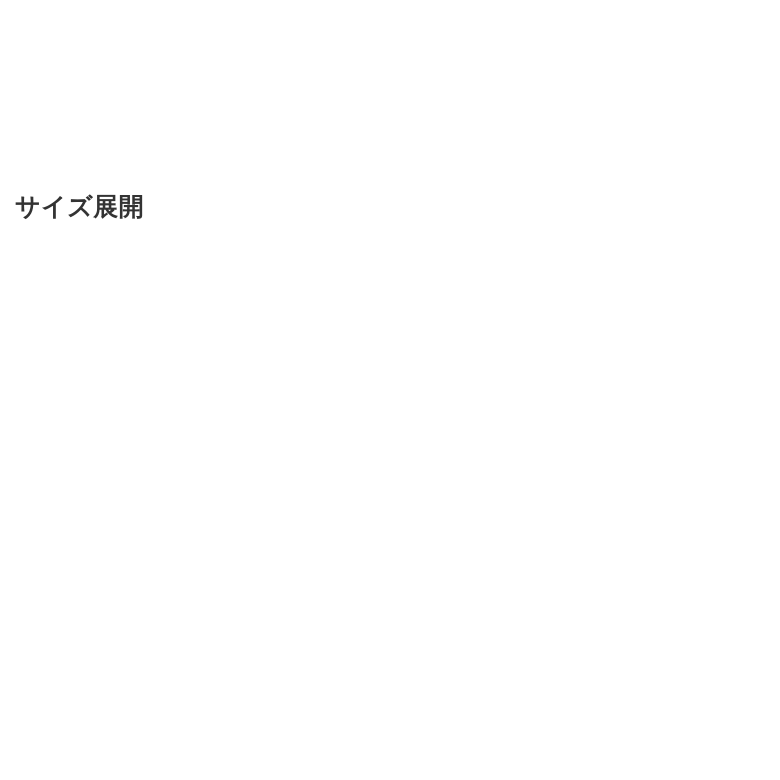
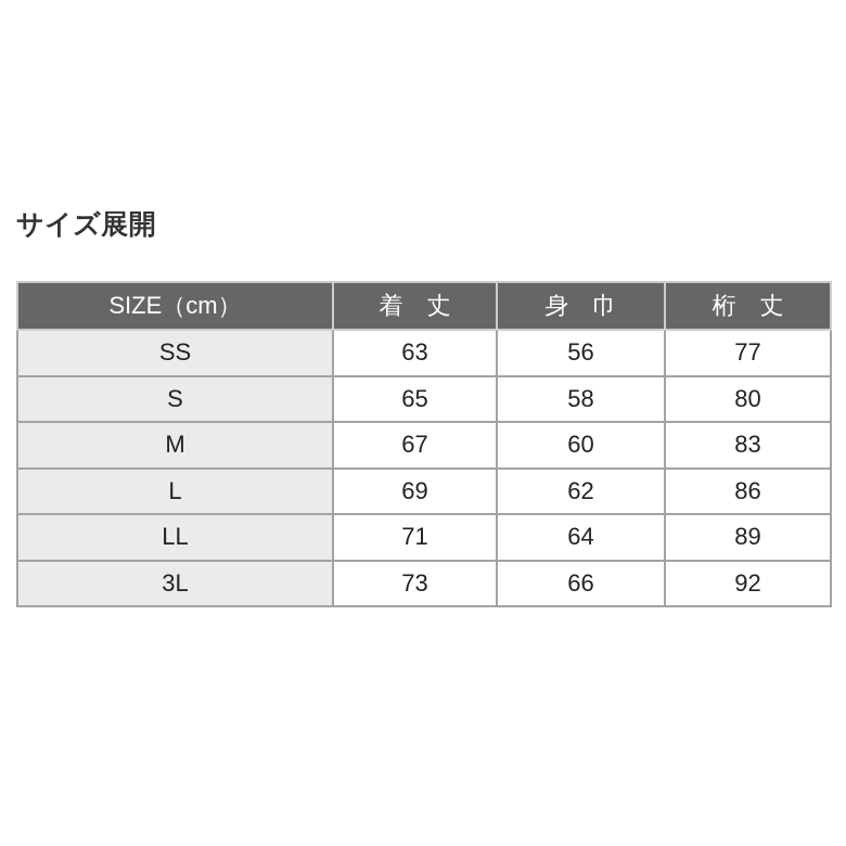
  サイズ展開
+ SIZE（cm）	着 丈	身 巾	桁 丈
+ SS	63	56	77
+ S	65	58	80
+ M	67	60	83
+ L	69	62	86
+ LL	71	64	89
+ 3L	73	66	92
